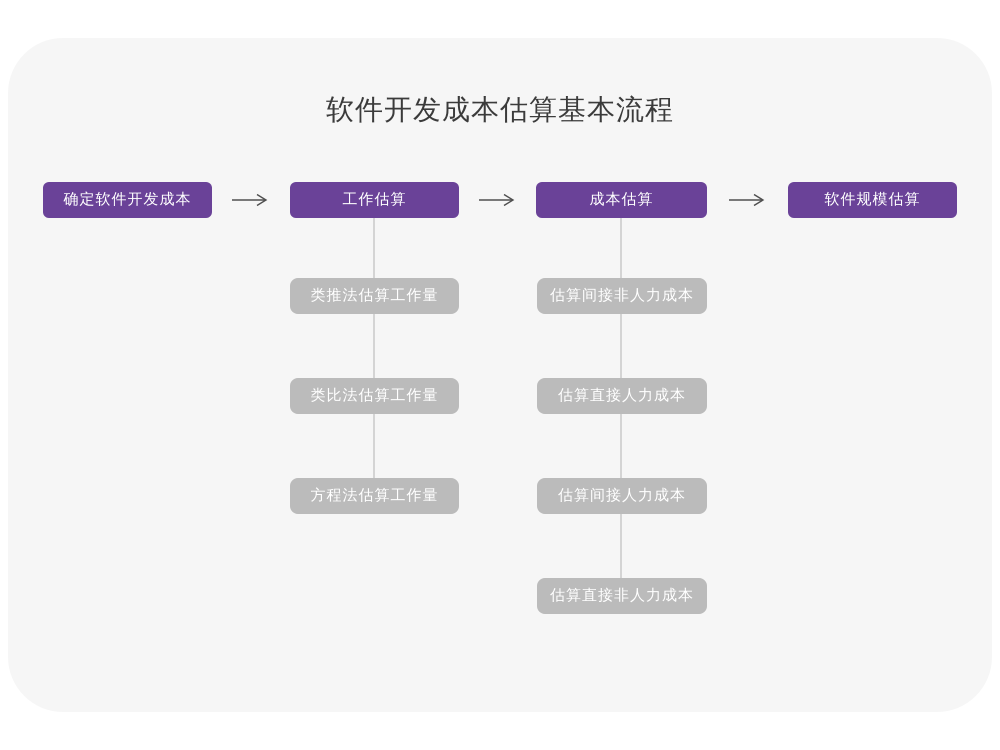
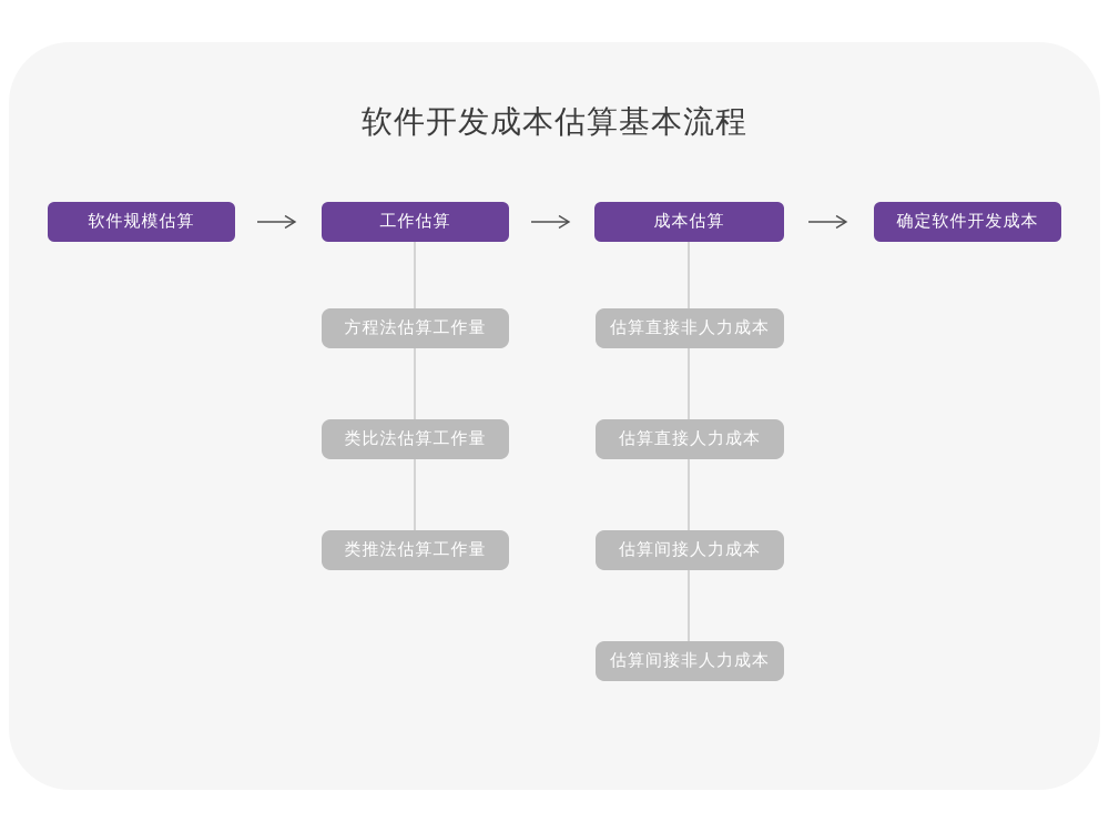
  软件开发成本估算基本流程
- 确定软件开发成本
+ 软件规模估算
  工作估算
  成本估算
- 软件规模估算
+ 确定软件开发成本
- 类推法估算工作量
+ 方程法估算工作量
  类比法估算工作量
- 方程法估算工作量
+ 类推法估算工作量
- 估算间接非人力成本
+ 估算直接非人力成本
  估算直接人力成本
  估算间接人力成本
- 估算直接非人力成本
+ 估算间接非人力成本
